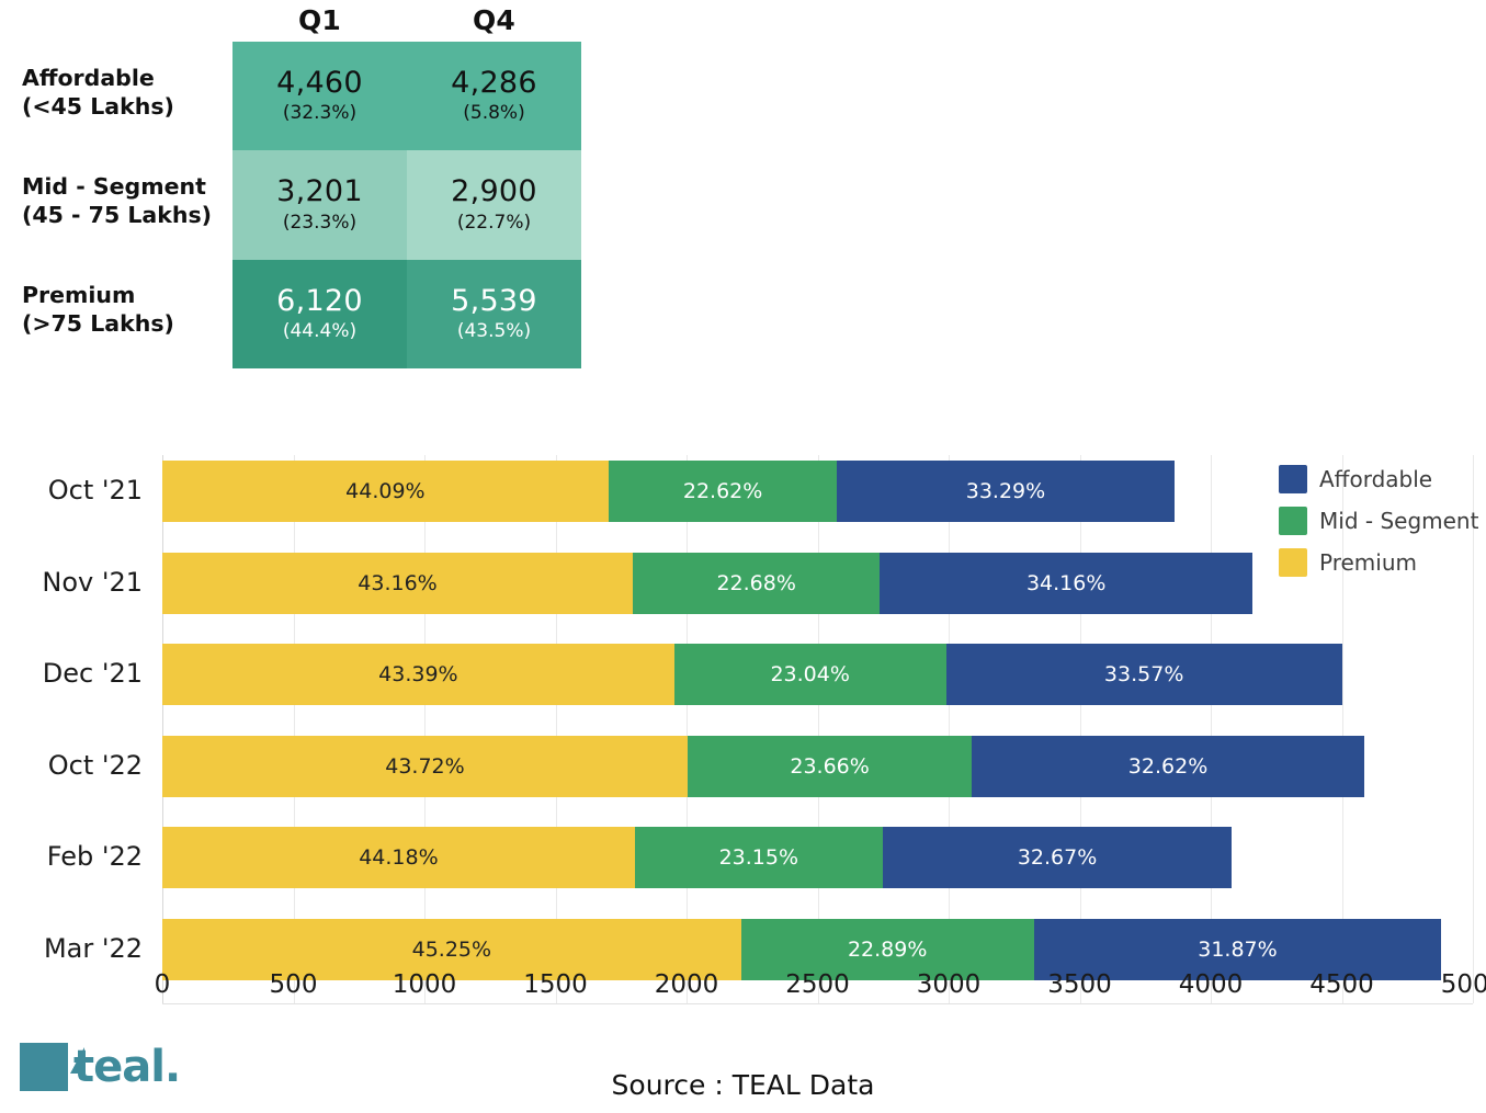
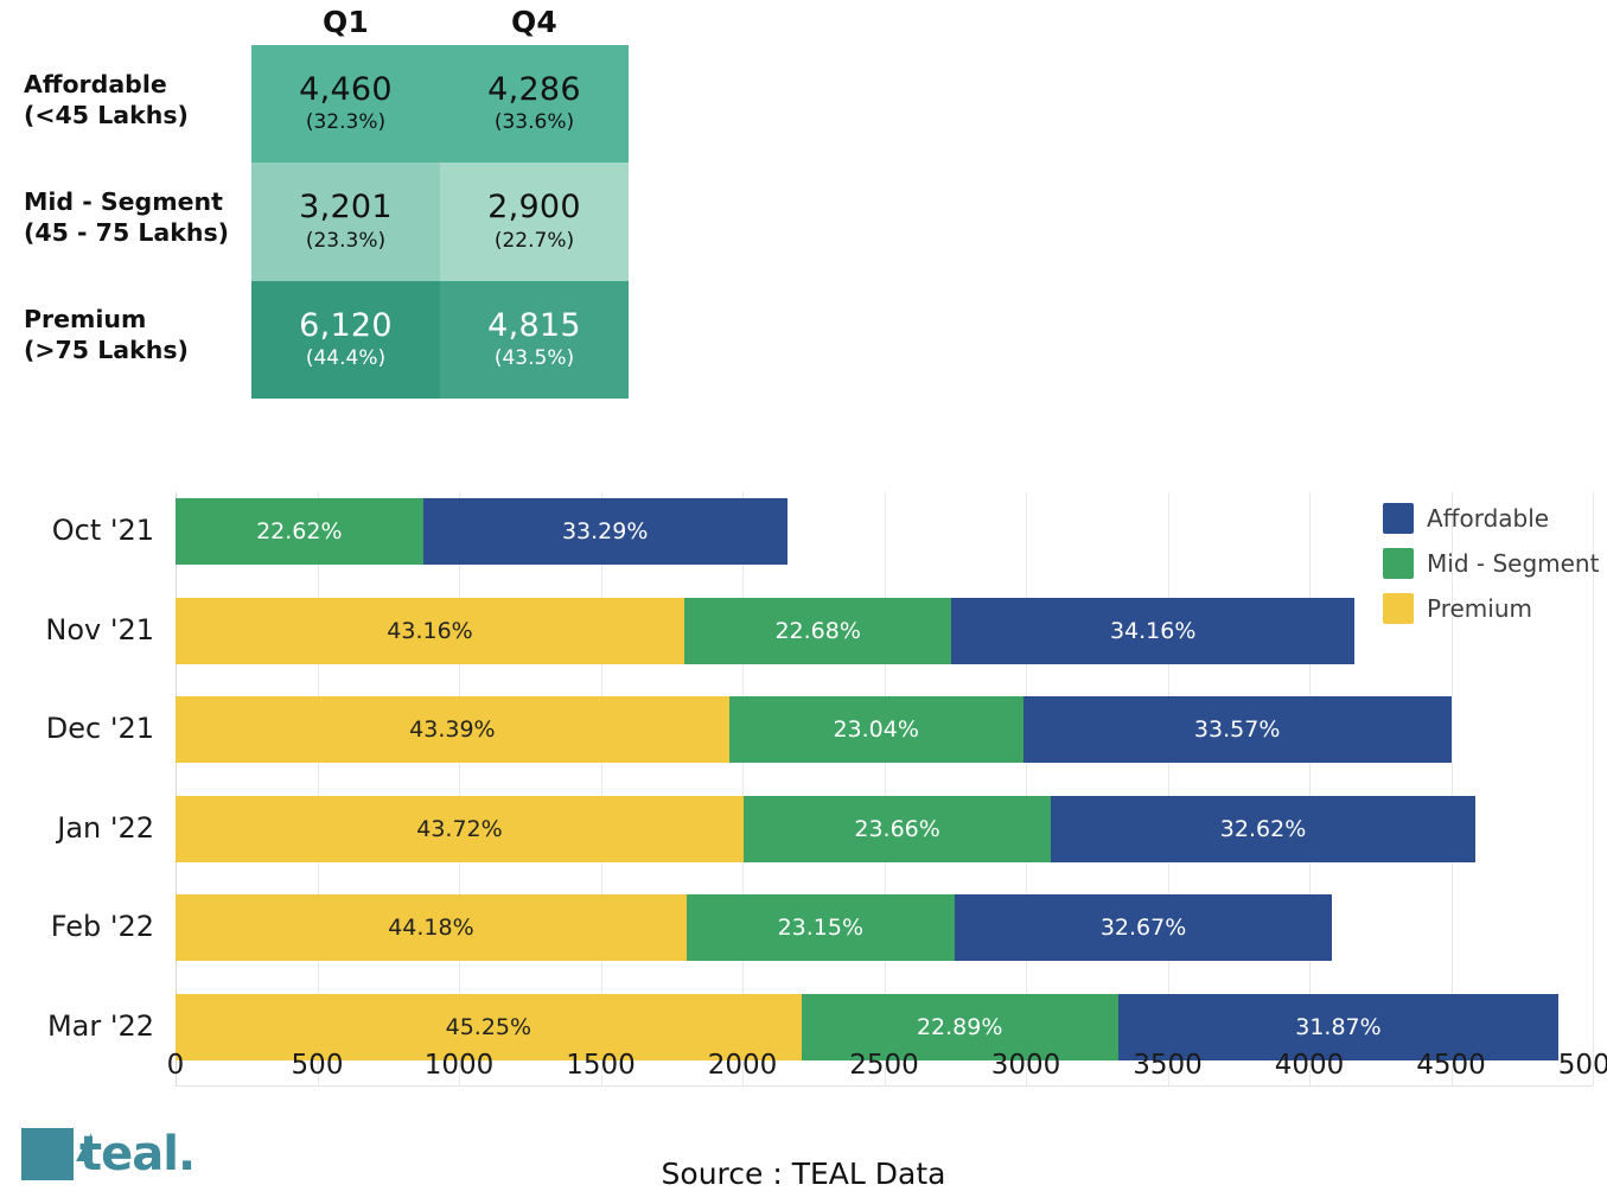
  Q1
  Q4
  Affordable
  (<45 Lakhs)
  Mid - Segment
  (45 - 75 Lakhs)
  Premium
  (>75 Lakhs)
  4,460
  (32.3%)
  4,286
- (5.8%)
+ (33.6%)
  3,201
  (23.3%)
  2,900
  (22.7%)
  6,120
  (44.4%)
- 5,539
+ 4,815
  (43.5%)
- 44.09%
  22.62%
  33.29%
  43.16%
  22.68%
  34.16%
  43.39%
  23.04%
  33.57%
  43.72%
  23.66%
  32.62%
  44.18%
  23.15%
  32.67%
  45.25%
  22.89%
  31.87%
  0
  500
  1000
  1500
  2000
  2500
  3000
  3500
  4000
  4500
  500
  Oct '21
  Nov '21
  Dec '21
- Oct '22
+ Jan '22
  Feb '22
  Mar '22
  Affordable
  Mid - Segment
  Premium
  teal.
  Source : TEAL Data
